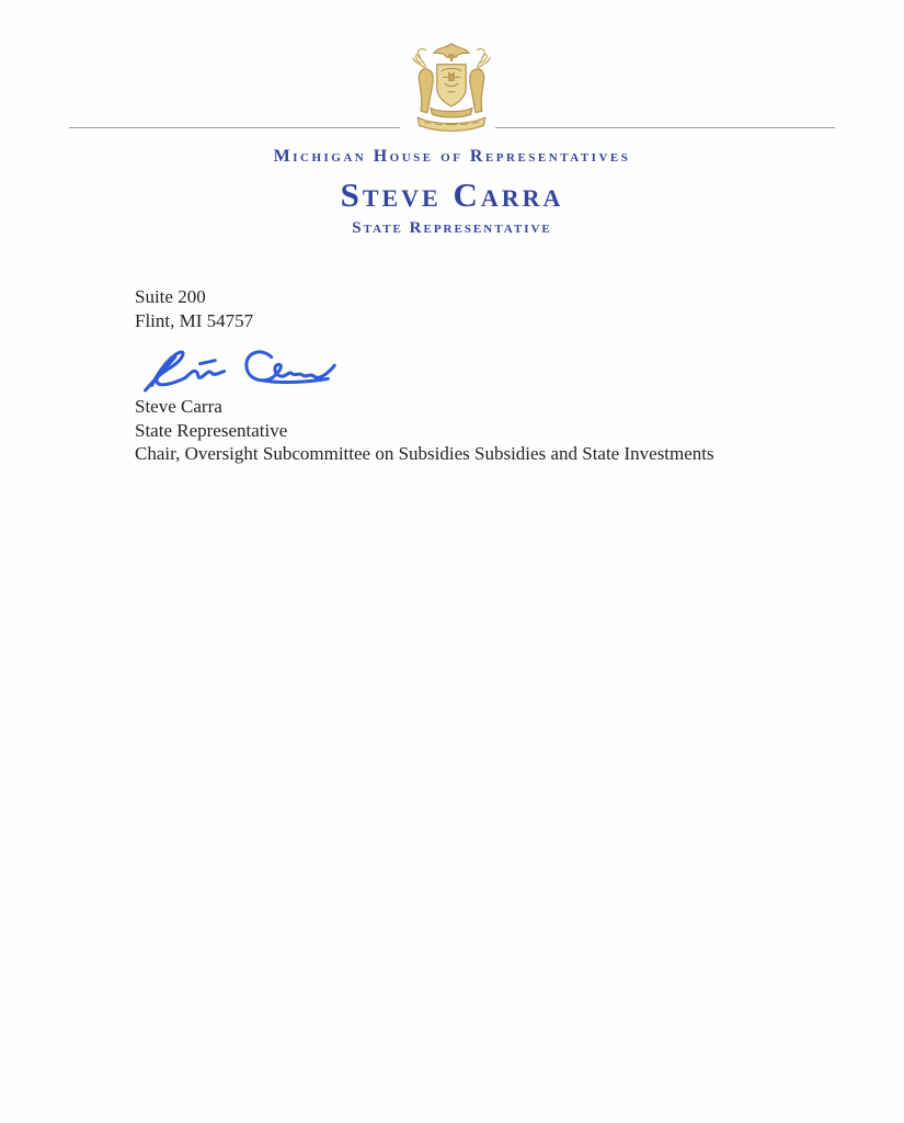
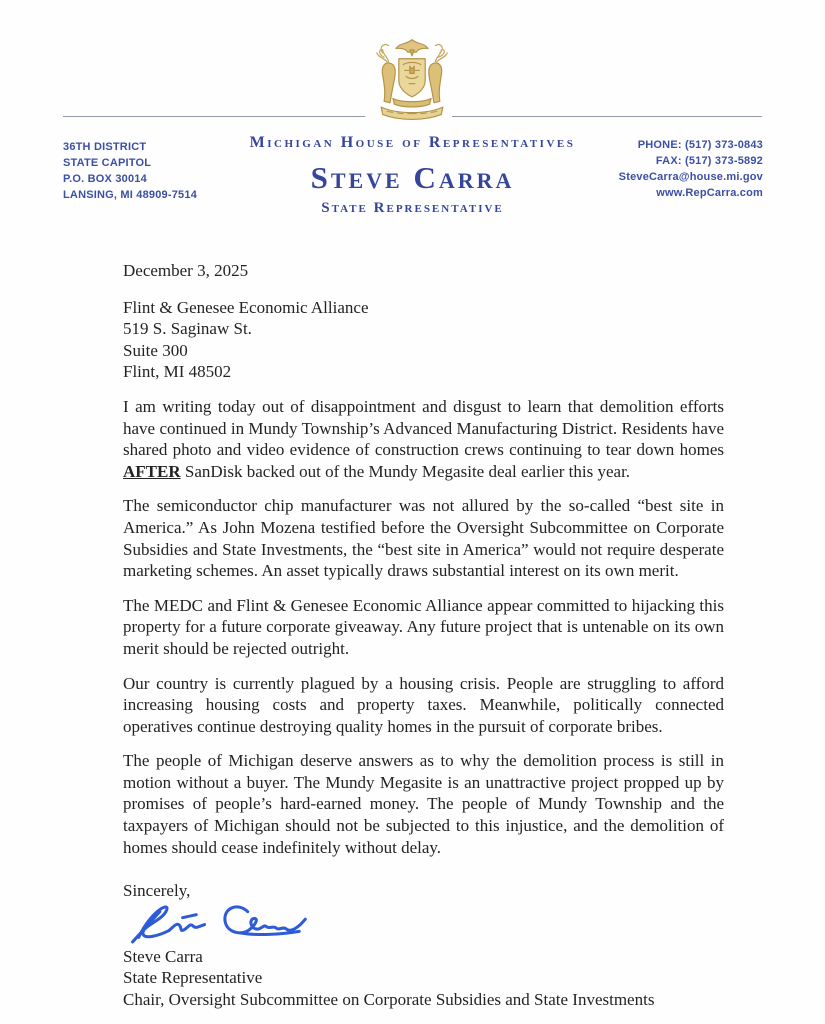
+ 36TH DISTRICT
+ STATE CAPITOL
+ P.O. BOX 30014
+ LANSING, MI 48909-7514
+ PHONE: (517) 373-0843
+ FAX: (517) 373-5892
+ SteveCarra@house.mi.gov
+ www.RepCarra.com
  Michigan House of Representatives
  Steve Carra
  State Representative
+ December 3, 2025
+ Flint & Genesee Economic Alliance
+ 519 S. Saginaw St.
- Suite 200
+ Suite 300
- Flint, MI 54757
+ Flint, MI 48502
+ I am writing today out of disappointment and disgust to learn that demolition efforts have continued in Mundy Township’s Advanced Manufacturing District. Residents have shared photo and video evidence of construction crews continuing to tear down homes AFTER SanDisk backed out of the Mundy Megasite deal earlier this year.
+ The semiconductor chip manufacturer was not allured by the so-called “best site in America.” As John Mozena testified before the Oversight Subcommittee on Corporate Subsidies and State Investments, the “best site in America” would not require desperate marketing schemes. An asset typically draws substantial interest on its own merit.
+ The MEDC and Flint & Genesee Economic Alliance appear committed to hijacking this property for a future corporate giveaway. Any future project that is untenable on its own merit should be rejected outright.
+ Our country is currently plagued by a housing crisis. People are struggling to afford increasing housing costs and property taxes. Meanwhile, politically connected operatives continue destroying quality homes in the pursuit of corporate bribes.
+ The people of Michigan deserve answers as to why the demolition process is still in motion without a buyer. The Mundy Megasite is an unattractive project propped up by promises of people’s hard-earned money. The people of Mundy Township and the taxpayers of Michigan should not be subjected to this injustice, and the demolition of homes should cease indefinitely without delay.
+ Sincerely,
  Steve Carra
  State Representative
- Chair, Oversight Subcommittee on Subsidies Subsidies and State Investments
+ Chair, Oversight Subcommittee on Corporate Subsidies and State Investments
